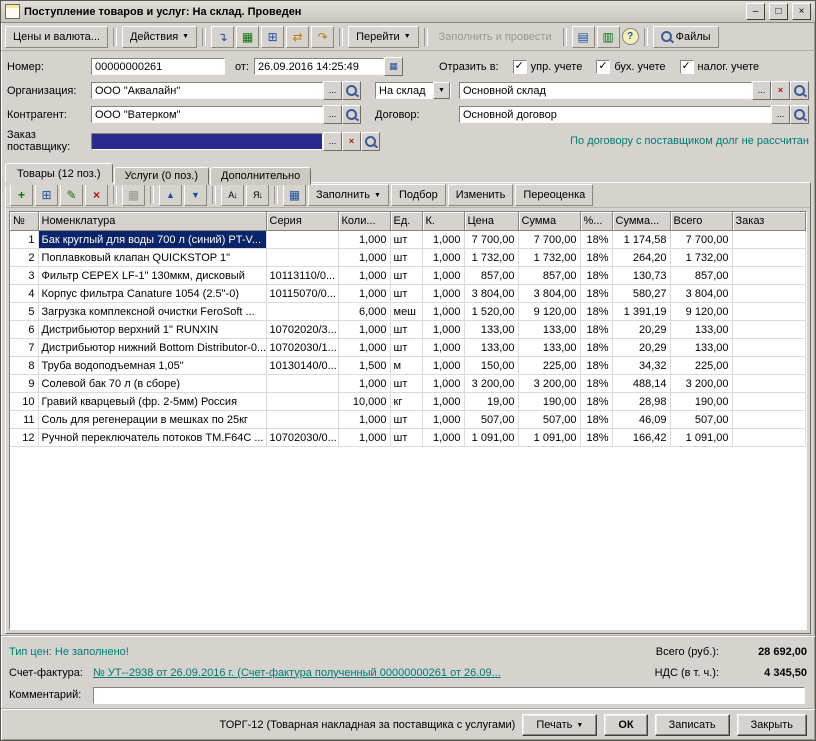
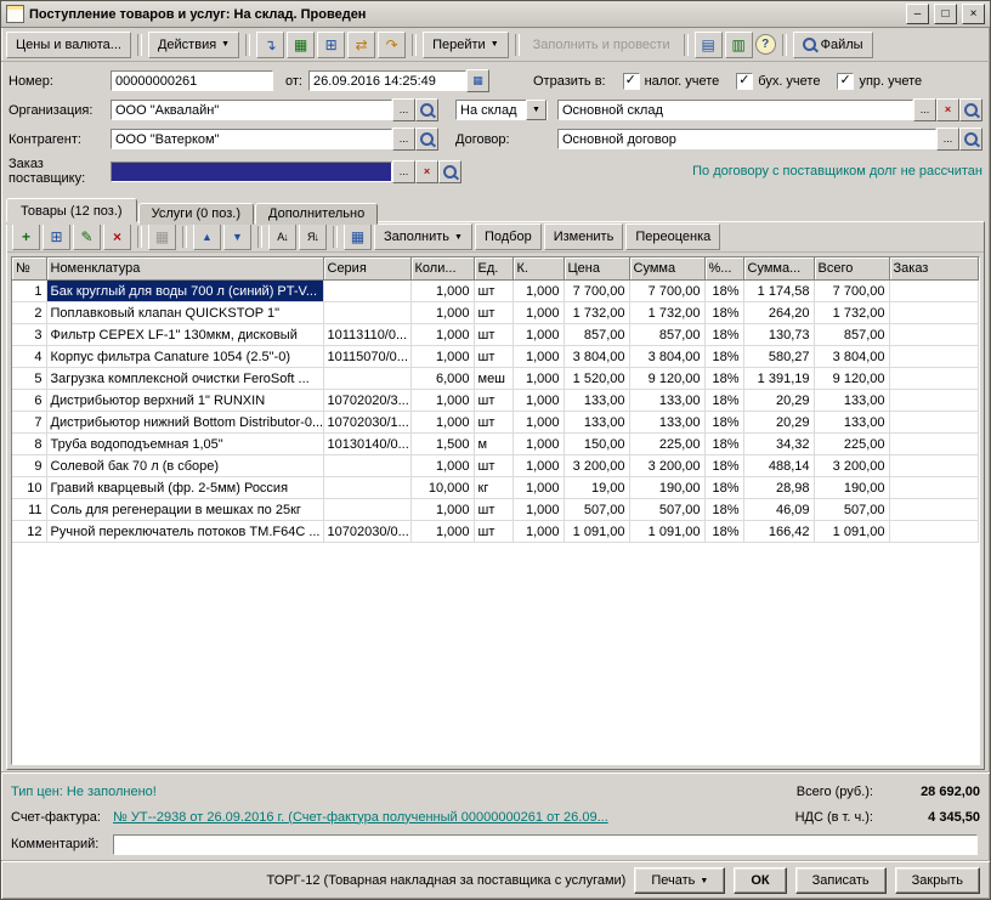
  Поступление товаров и услуг: На склад. Проведен
  –
  □
  ×
  Цены и валюта...
  Действия
  ↴
  ▦
  ⊞
  ⇄
  ↷
  Перейти
  Заполнить и провести
  ▤
  ▥
  ?
  Файлы
  Номер:
  00000000261
  от:
  26.09.2016 14:25:49
  ▦
  Отразить в:
- упр. учете
+ налог. учете
  бух. учете
- налог. учете
+ упр. учете
  Организация:
  ООО "Аквалайн"
  ...
  На склад
  Основной склад
  ...
  ×
  Контрагент:
  ООО "Ватерком"
  ...
  Договор:
  Основной договор
  ...
  Заказ поставщику:
  ...
  ×
  По договору с поставщиком долг не рассчитан
  Товары (12 поз.)
  Услуги (0 поз.)
  Дополнительно
  +
  ⊞
  ✎
  ×
  ▦
  ▲
  ▼
  А↓
  Я↓
  ▦
  Заполнить
  Подбор
  Изменить
  Переоценка
  №	Номенклатура	Серия	Коли...	Ед.	К.	Цена	Сумма	%...	Сумма...	Всего	Заказ
  1	Бак круглый для воды 700 л (синий) PT-V...		1,000	шт	1,000	7 700,00	7 700,00	18%	1 174,58	7 700,00
  2	Поплавковый клапан QUICKSTOP 1"		1,000	шт	1,000	1 732,00	1 732,00	18%	264,20	1 732,00
  3	Фильтр CEPEX LF-1" 130мкм, дисковый	10113110/0...	1,000	шт	1,000	857,00	857,00	18%	130,73	857,00
  4	Корпус фильтра Canature 1054 (2.5"-0)	10115070/0...	1,000	шт	1,000	3 804,00	3 804,00	18%	580,27	3 804,00
  5	Загрузка комплексной очистки FeroSoft ...		6,000	меш	1,000	1 520,00	9 120,00	18%	1 391,19	9 120,00
  6	Дистрибьютор верхний 1" RUNXIN	10702020/3...	1,000	шт	1,000	133,00	133,00	18%	20,29	133,00
  7	Дистрибьютор нижний Bottom Distributor-0...	10702030/1...	1,000	шт	1,000	133,00	133,00	18%	20,29	133,00
  8	Труба водоподъемная 1,05"	10130140/0...	1,500	м	1,000	150,00	225,00	18%	34,32	225,00
  9	Солевой бак 70 л (в сборе)		1,000	шт	1,000	3 200,00	3 200,00	18%	488,14	3 200,00
  10	Гравий кварцевый (фр. 2-5мм) Россия		10,000	кг	1,000	19,00	190,00	18%	28,98	190,00
  11	Соль для регенерации в мешках по 25кг		1,000	шт	1,000	507,00	507,00	18%	46,09	507,00
  12	Ручной переключатель потоков ТМ.F64C ...	10702030/0...	1,000	шт	1,000	1 091,00	1 091,00	18%	166,42	1 091,00
  Тип цен: Не заполнено!
  Всего (руб.):
  28 692,00
  Счет-фактура:
  № УТ--2938 от 26.09.2016 г. (Счет-фактура полученный 00000000261 от 26.09...
  НДС (в т. ч.):
  4 345,50
  Комментарий:
  ТОРГ-12 (Товарная накладная за поставщика с услугами)
  Печать
  ОК
  Записать
  Закрыть
